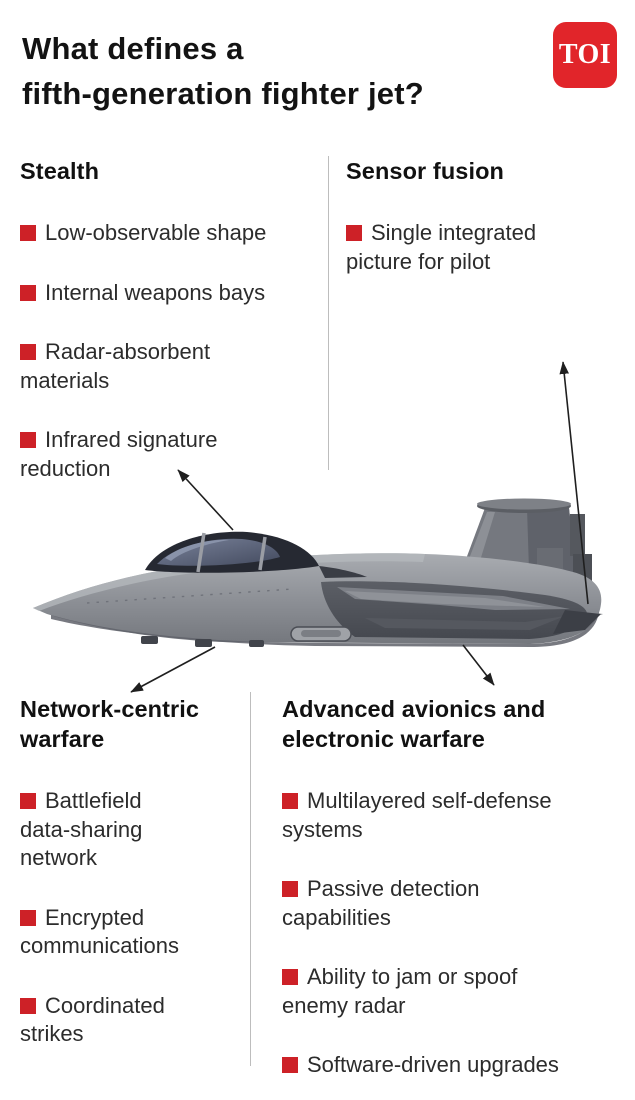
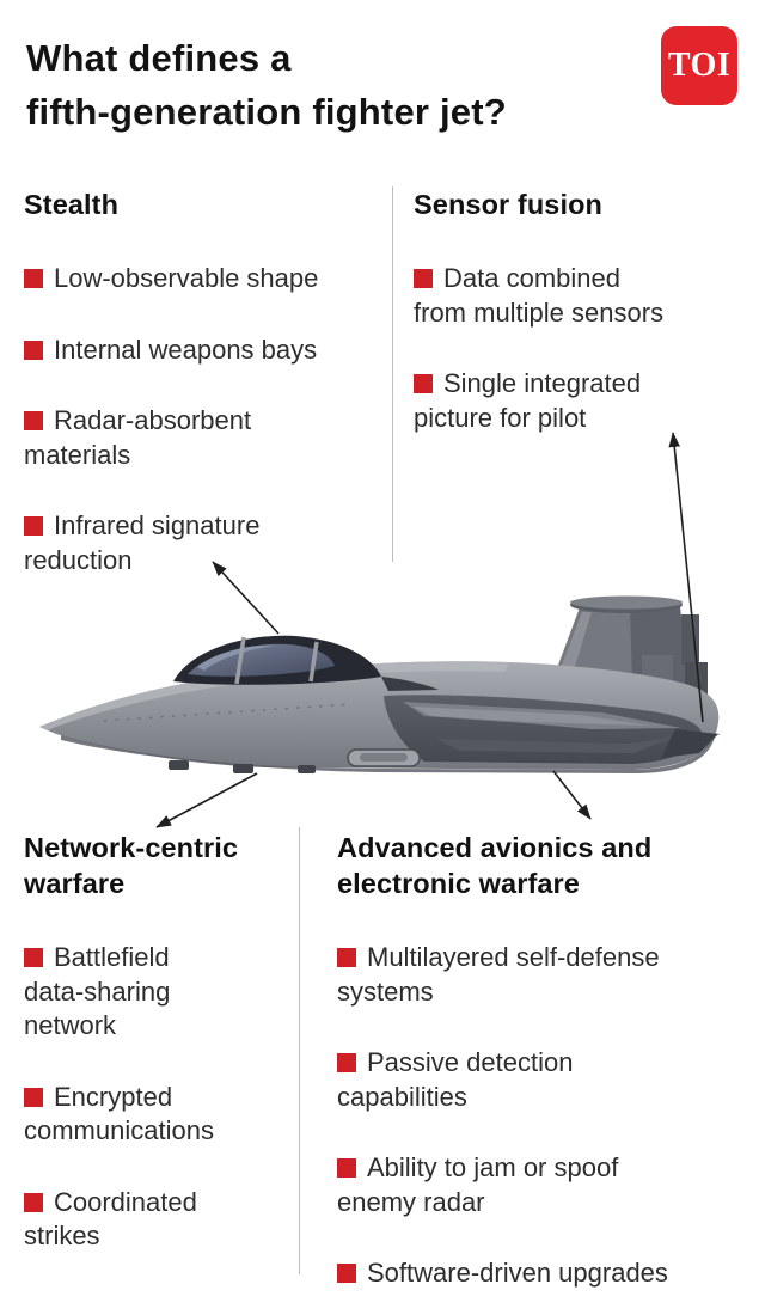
  What defines a
  fifth-generation fighter jet?
  TOI
  Stealth
  Low-observable shape
  Internal weapons bays
  Radar-absorbent
  materials
  Infrared signature
  reduction
  Sensor fusion
+ Data combined
+ from multiple sensors
  Single integrated
  picture for pilot
  Network-centric
  warfare
  Battlefield
  data-sharing
  network
  Encrypted
  communications
  Coordinated
  strikes
  Advanced avionics and
  electronic warfare
  Multilayered self-defense
  systems
  Passive detection
  capabilities
  Ability to jam or spoof
  enemy radar
  Software-driven upgrades
